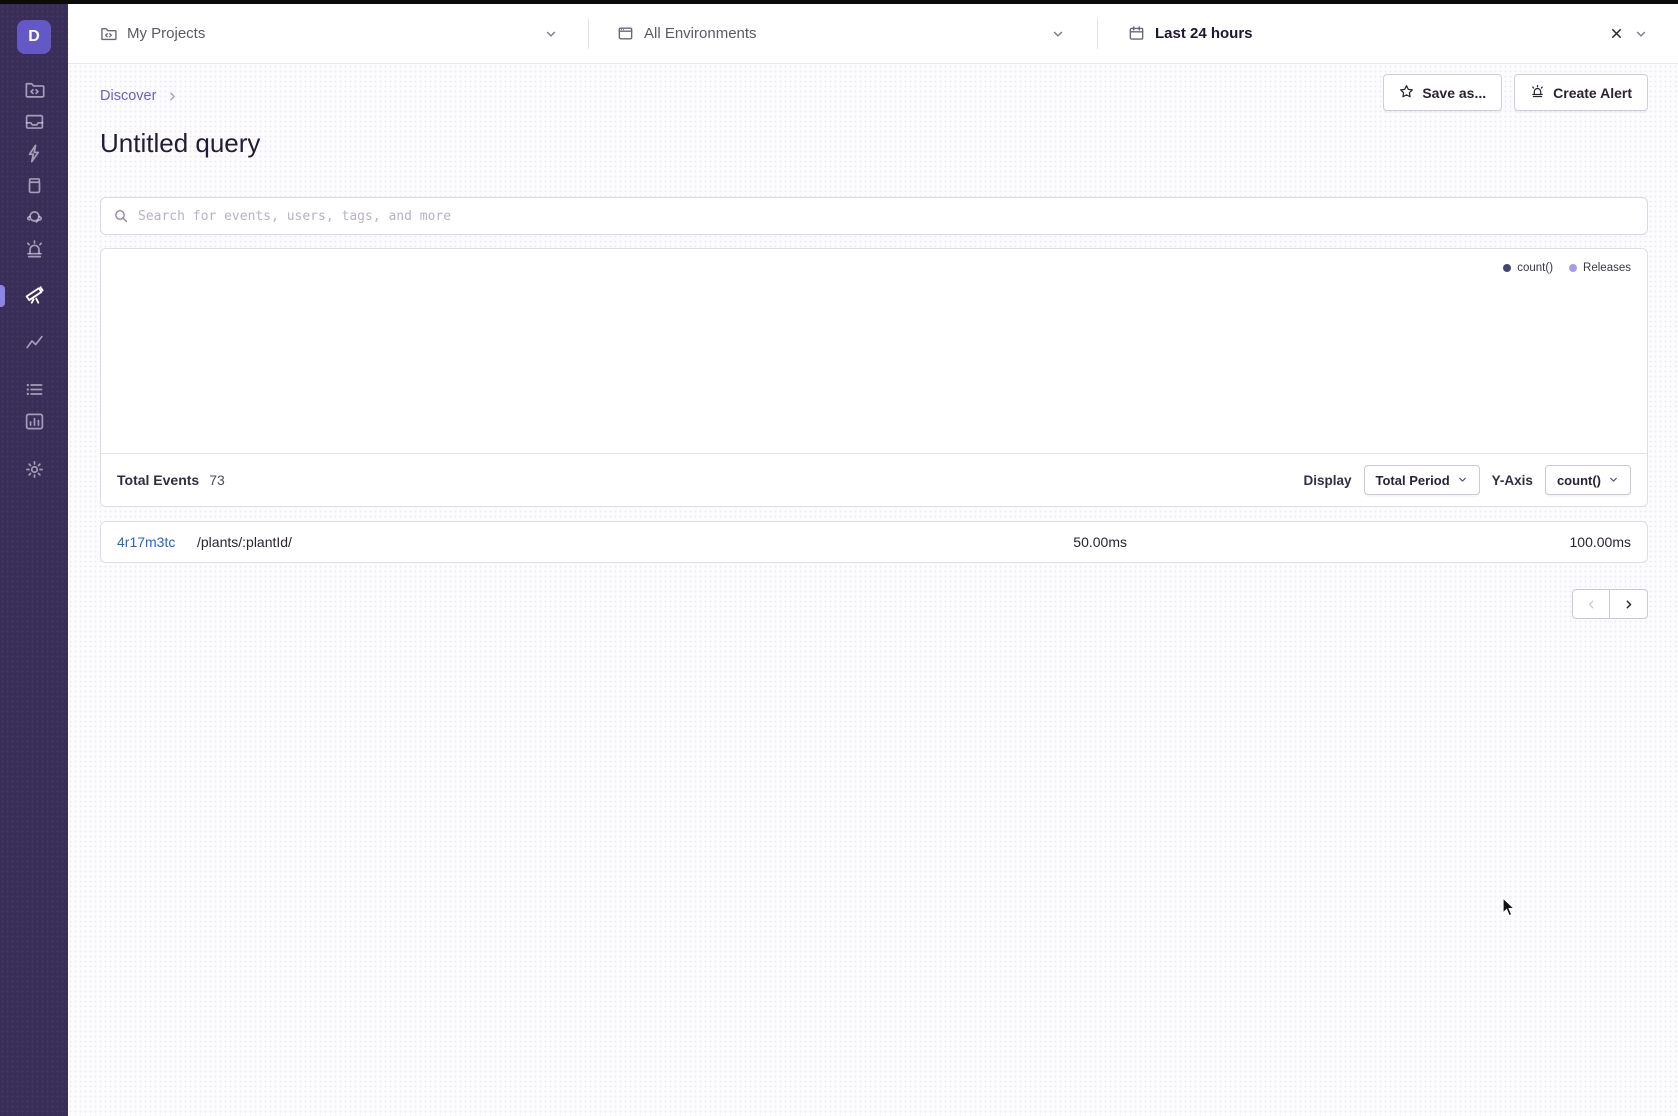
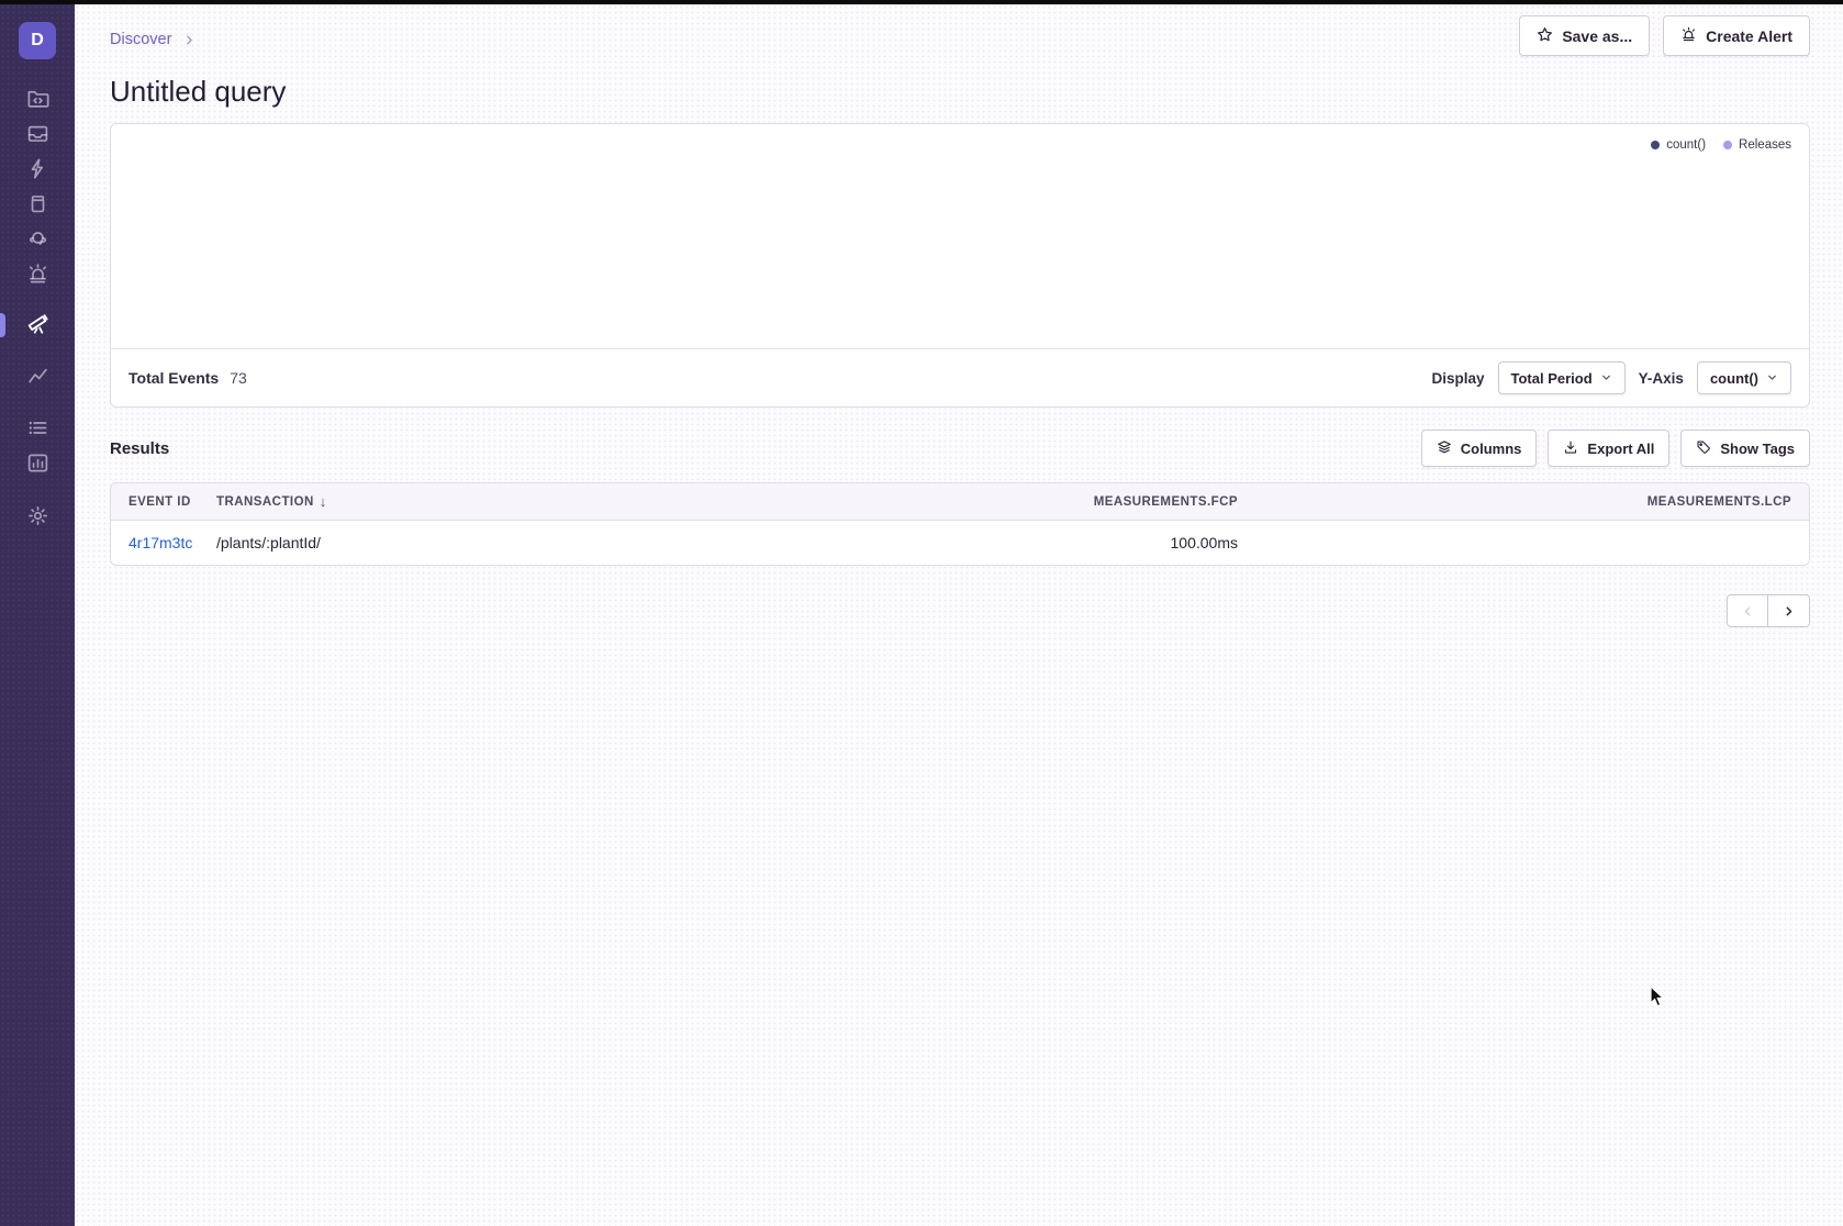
  D
- My Projects
- All Environments
- Last 24 hours
  Discover
  Untitled query
  Save as...
  Create Alert
- Search for events, users, tags, and more
  count()
  Releases
  Total Events
  73
  Display
  Total Period
  Y-Axis
  count()
+ Results
+ Columns
+ Export All
+ Show Tags
+ EVENT ID
+ TRANSACTION
+ ↓
+ MEASUREMENTS.FCP
+ MEASUREMENTS.LCP
  4r17m3tc
  /plants/:plantId/
- 50.00ms
  100.00ms
